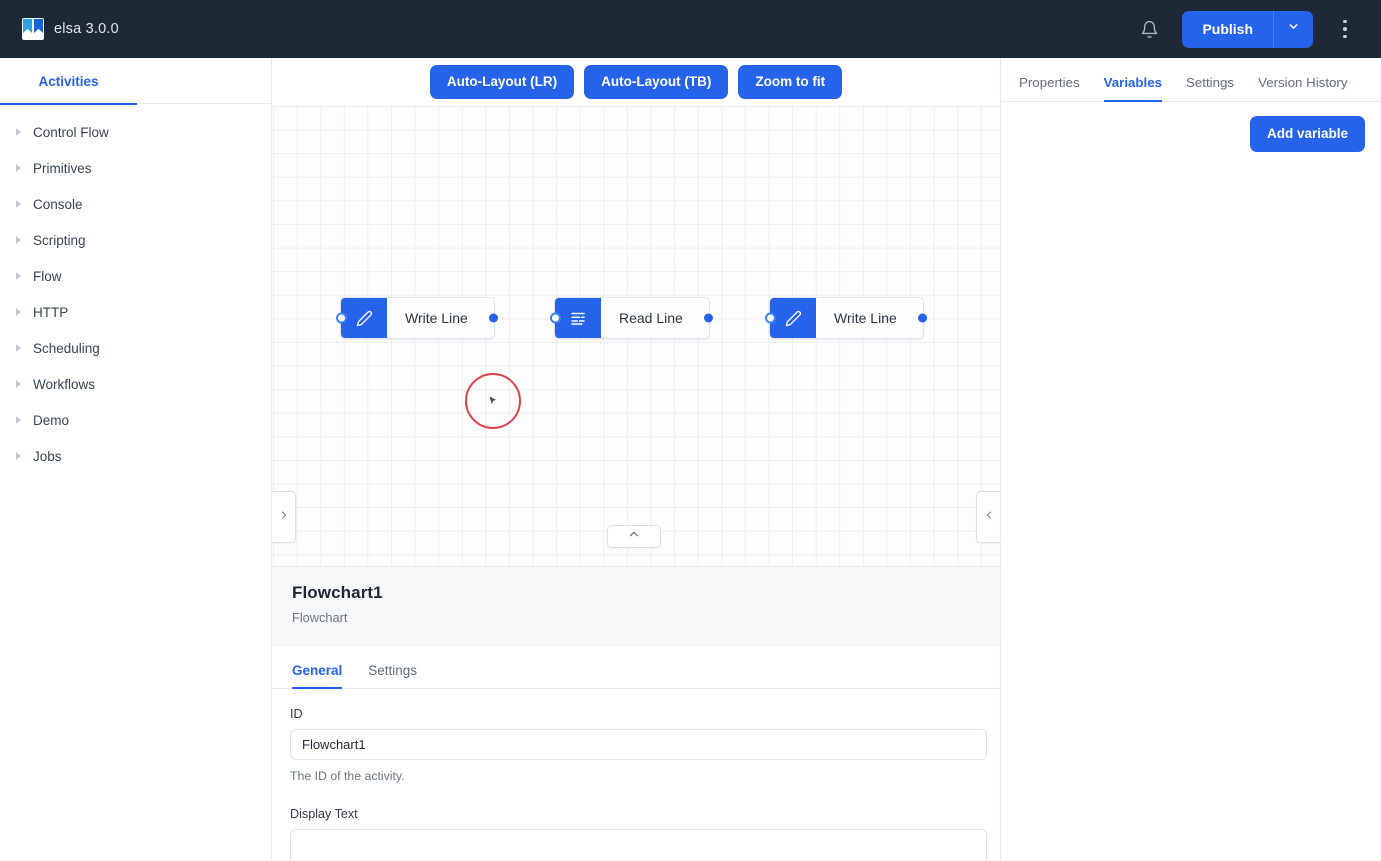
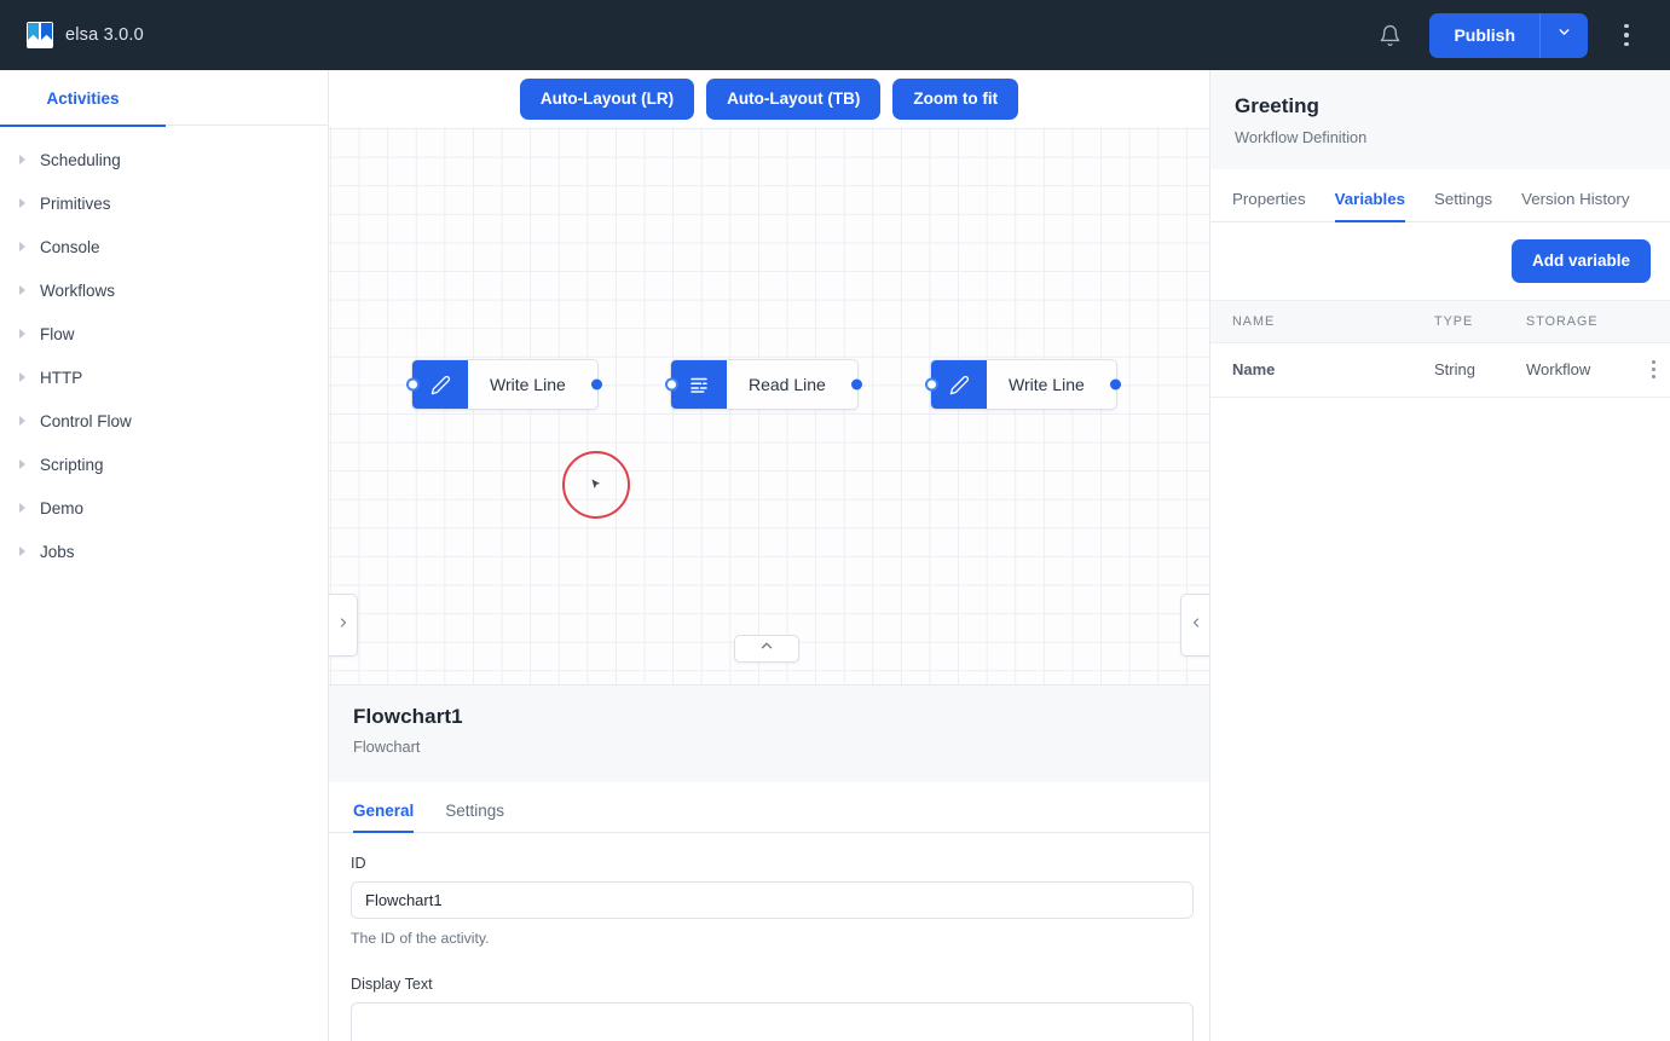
  elsa 3.0.0
  Publish
  Activities
- Control Flow
+ Scheduling
  Primitives
  Console
- Scripting
+ Workflows
  Flow
  HTTP
- Scheduling
+ Control Flow
- Workflows
+ Scripting
  Demo
  Jobs
  Auto-Layout (LR)
  Auto-Layout (TB)
  Zoom to fit
  Write Line
  Read Line
  Write Line
  Flowchart1
  Flowchart
  General
  Settings
  ID
  Flowchart1
  The ID of the activity.
  Display Text
+ Greeting
+ Workflow Definition
  Properties
  Variables
  Settings
  Version History
  Add variable
+ NAME	TYPE	STORAGE
+ Name	String	Workflow
